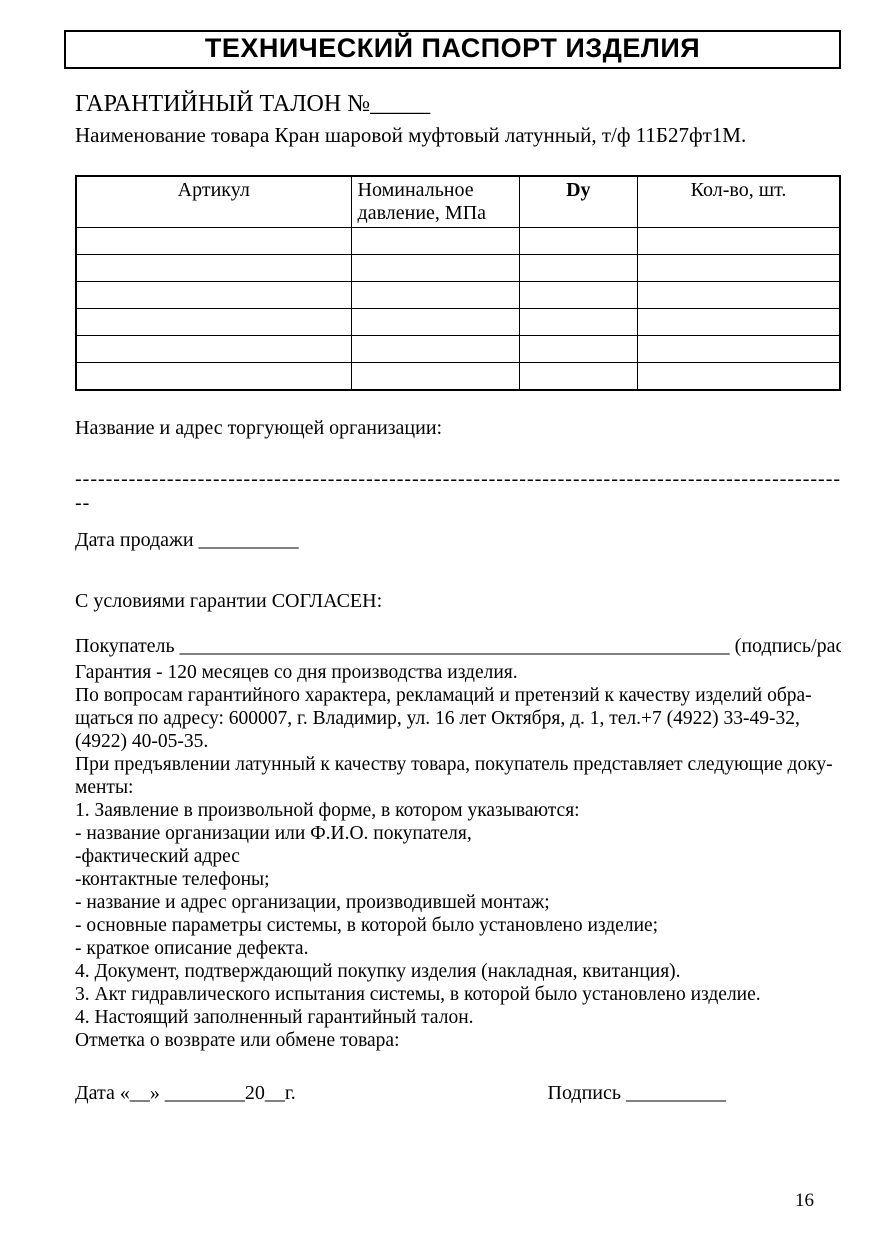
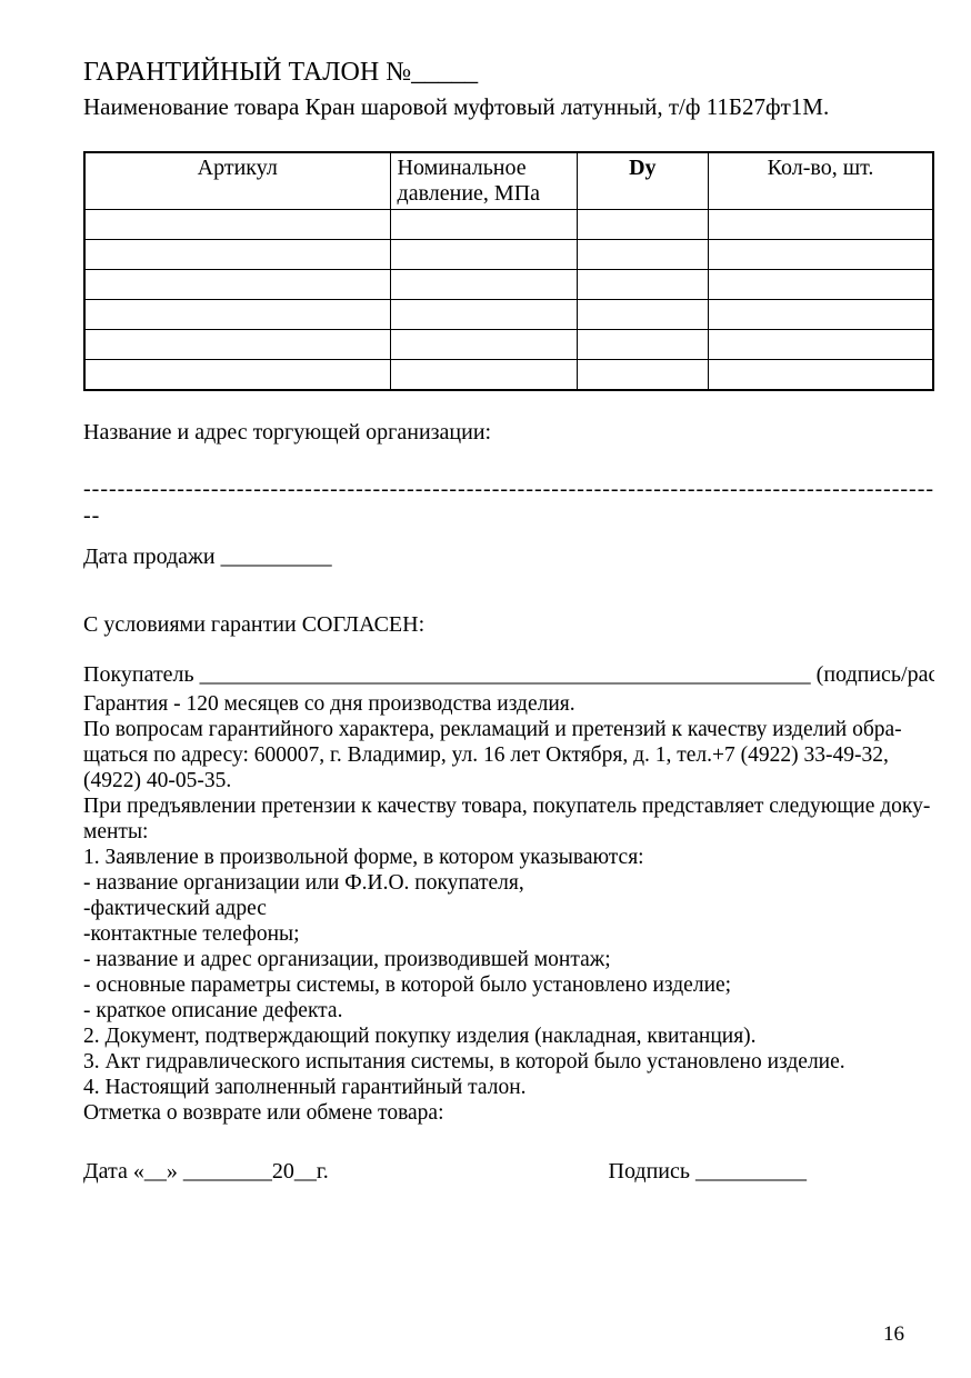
- ТЕХНИЧЕСКИЙ ПАСПОРТ ИЗДЕЛИЯ
  ГАРАНТИЙНЫЙ ТАЛОН №_____
  Наименование товара Кран шаровой муфтовый латунный, т/ф 11Б27фт1М.
  Артикул	Номинальное давление, МПа	Dy	Кол-во, шт.
  Название и адрес торгующей организации:
  ----------------------------------------------------------------------------------------------------
  --
  Дата продажи __________
  С условиями гарантии СОГЛАСЕН:
  Покупатель _______________________________________________________ (подпись/рас
  Гарантия - 120 месяцев со дня производства изделия.
  По вопросам гарантийного характера, рекламаций и претензий к качеству изделий обра-
  щаться по адресу: 600007, г. Владимир, ул. 16 лет Октября, д. 1, тел.+7 (4922) 33-49-32,
  (4922) 40-05-35.
- При предъявлении латунный к качеству товара, покупатель представляет следующие доку-
+ При предъявлении претензии к качеству товара, покупатель представляет следующие доку-
  менты:
  1. Заявление в произвольной форме, в котором указываются:
  - название организации или Ф.И.О. покупателя,
  -фактический адрес
  -контактные телефоны;
  - название и адрес организации, производившей монтаж;
  - основные параметры системы, в которой было установлено изделие;
  - краткое описание дефекта.
- 4. Документ, подтверждающий покупку изделия (накладная, квитанция).
+ 2. Документ, подтверждающий покупку изделия (накладная, квитанция).
  3. Акт гидравлического испытания системы, в которой было установлено изделие.
  4. Настоящий заполненный гарантийный талон.
  Отметка о возврате или обмене товара:
  Дата «__» ________20__г.
  Подпись __________
  16
